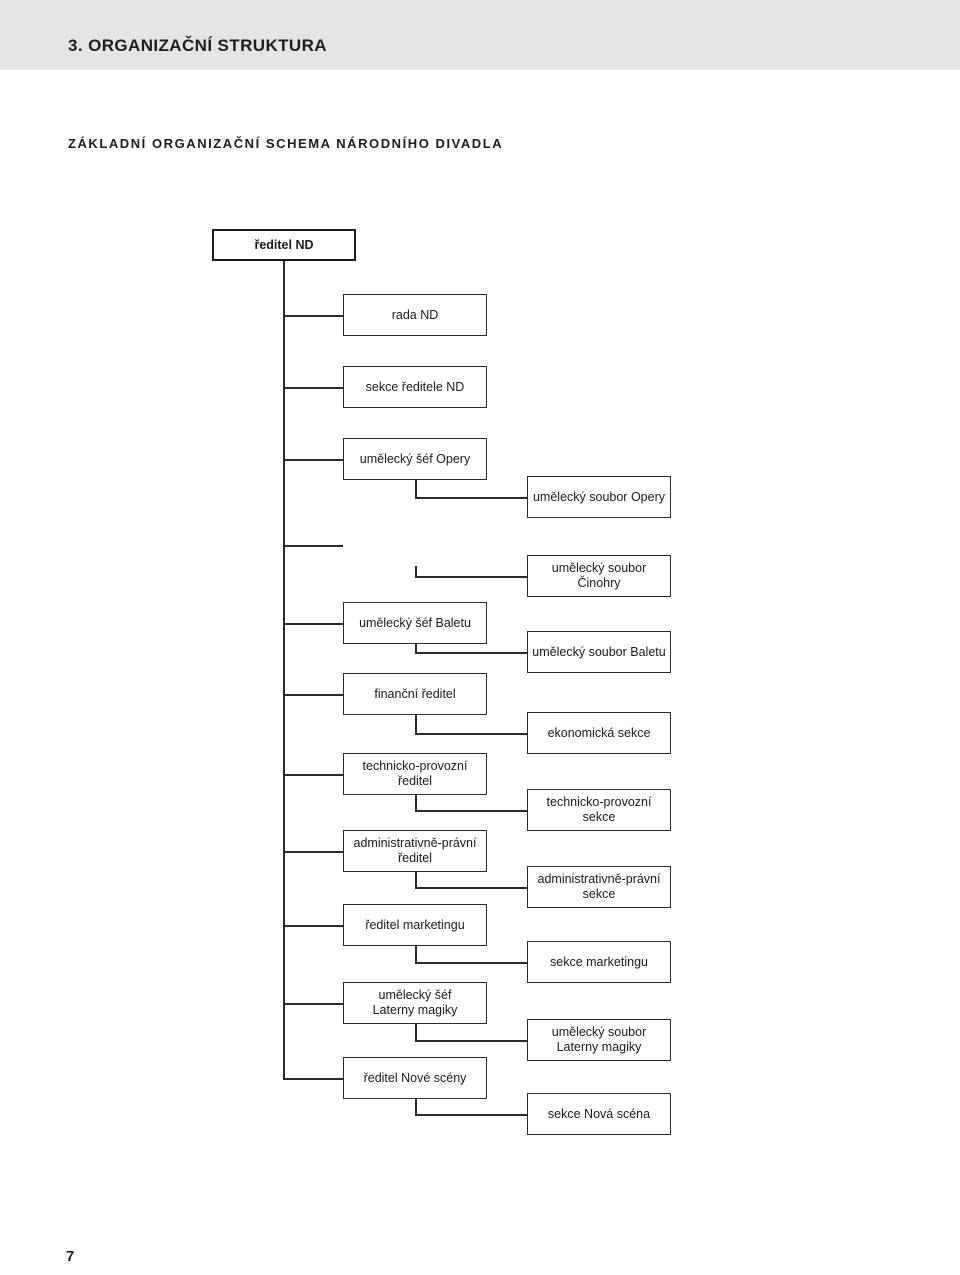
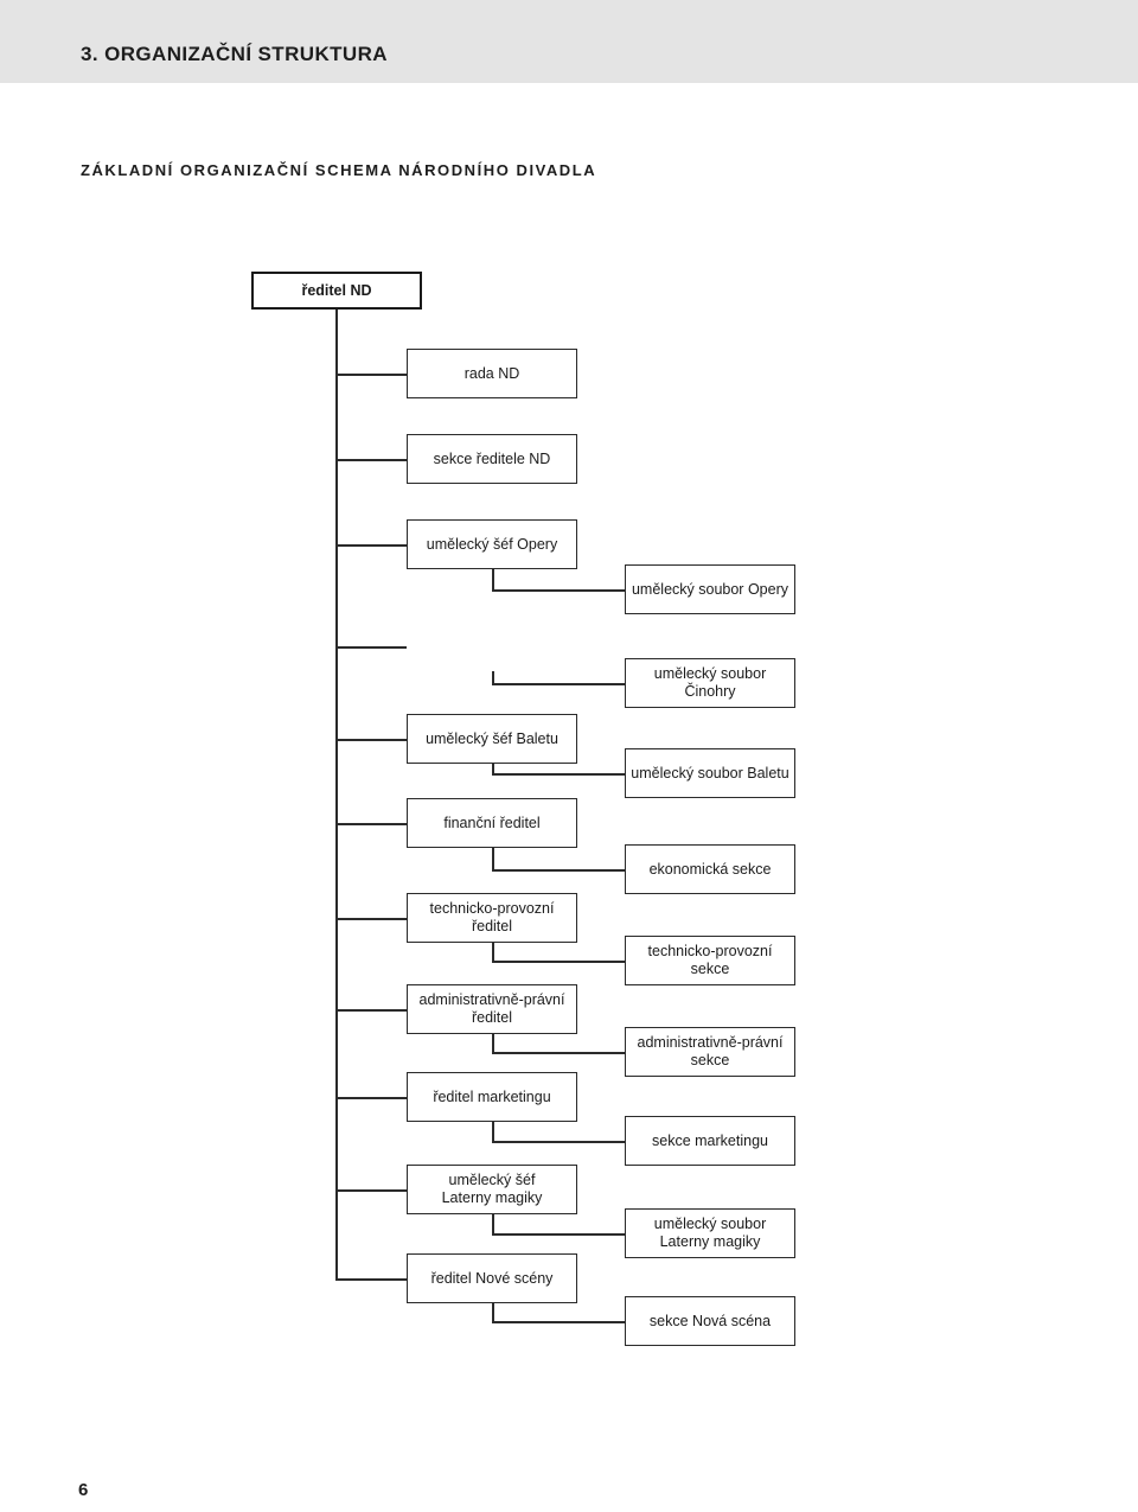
  3. ORGANIZAČNÍ STRUKTURA
  ZÁKLADNÍ ORGANIZAČNÍ SCHEMA NÁRODNÍHO DIVADLA
  ředitel ND
  rada ND
  sekce ředitele ND
  umělecký šéf Opery
  umělecký šéf Baletu
  finanční ředitel
  technicko-provozní
  ředitel
  administrativně-právní
  ředitel
  ředitel marketingu
  umělecký šéf
  Laterny magiky
  ředitel Nové scény
  umělecký soubor Opery
  umělecký soubor Činohry
  umělecký soubor Baletu
  ekonomická sekce
  technicko-provozní
  sekce
  administrativně-právní
  sekce
  sekce marketingu
  umělecký soubor
  Laterny magiky
  sekce Nová scéna
- 7
+ 6
